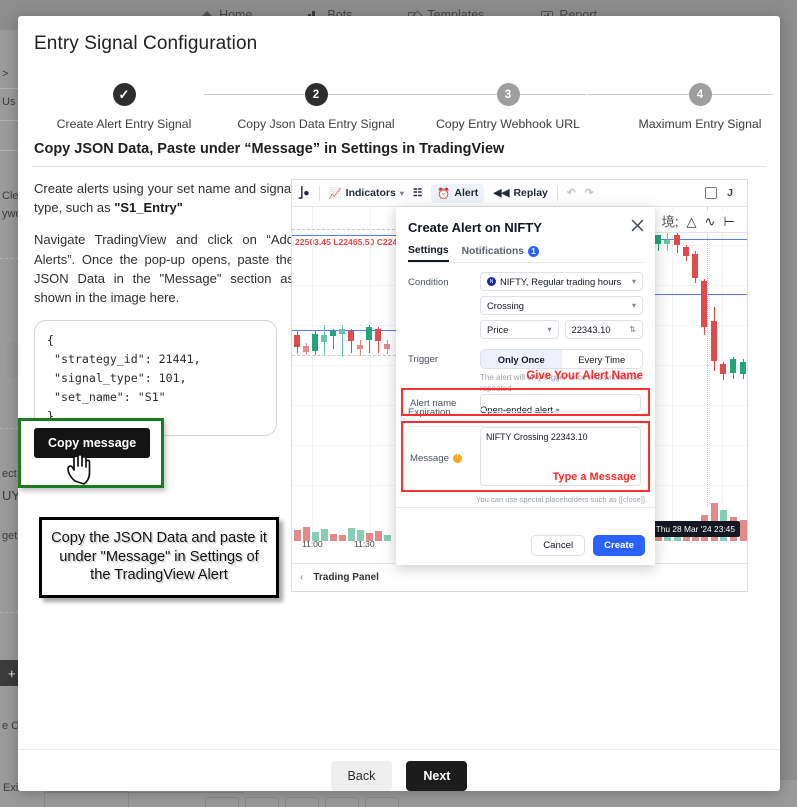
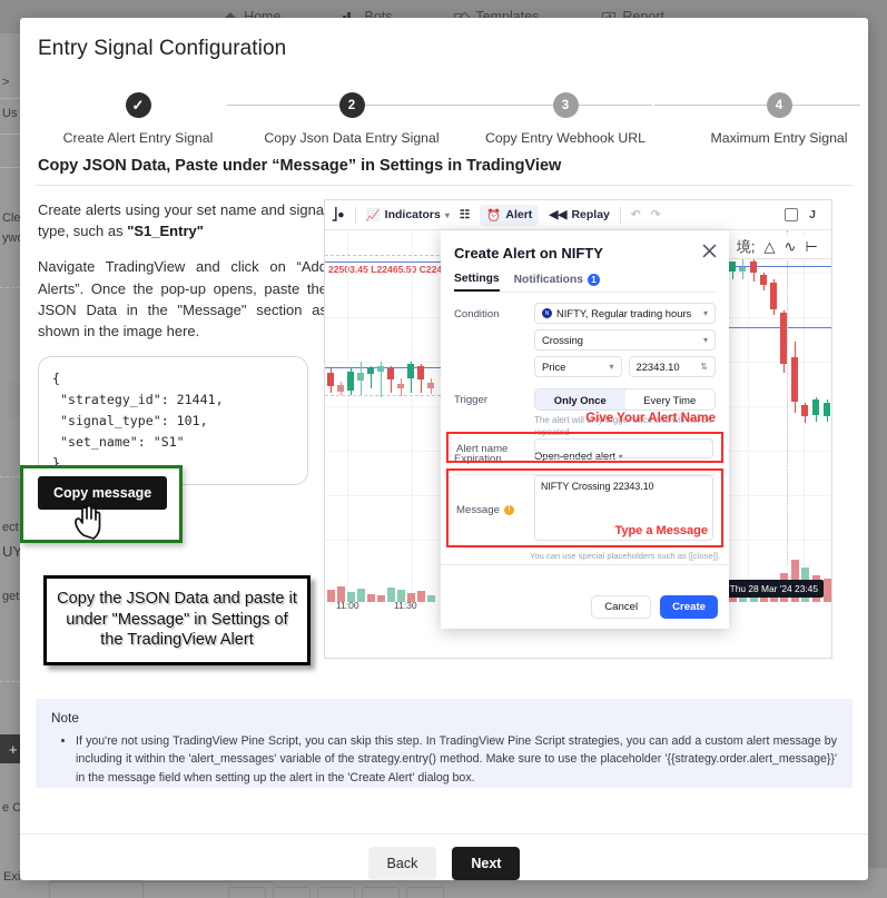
  Home
  Bots
  Templates
  Report
  >
  Us
  Cle
  ect
  UY
  get
  +
  e C
  Entry Signal Configuration
  ✓
  Create Alert Entry Signal
  2
  Copy Json Data Entry Signal
  3
  Copy Entry Webhook URL
  4
  Maximum Entry Signal
  Copy JSON Data, Paste under “Message” in Settings in TradingView
  Create alerts using your set name and signa type, such as "S1_Entry"
  Navigate TradingView and click on “Ad Alerts”. Once the pop-up opens, paste th JSON Data in the "Message" section a shown in the image here.
  {
  "strategy_id": 21441,
  "signal_type": 101,
  "set_name": "S1"
  }
  Copy message
  Copy the JSON Data and paste it under "Message" in Settings of the TradingView Alert
  ⎦●
  📈
  Indicators
  ▾
  ☷
  ⏰
  Alert
  ◀◀
  Replay
  ↶
  ↷
  J
  2253.45 L22465.50 C224
  境;
  △
  ∿
  ⊢
  11:00
  11:30
  Thu 28 Mar '24 23:45
- ‹
- Trading Panel
  Create Alert on NIFTY
  Settings
  Notifications
  1
  Condition
  NIFTY, Regular trading hours
  ▾
  Crossing
  ▾
  Price
  ▾
  22343.10
  ⇅
  Trigger
  Only Once
  Every Time
  The alert will only trigger once and will not be repeated
  Expiration
  Open-ended alert ▾
  Give Your Alert Name
  Alert name
  Message
  NIFTY Crossing 22343.10
  Type a Message
  You can use special placeholders such as [[close]].
  Cancel
  Create
+ Note
+ If you're not using TradingView Pine Script, you can skip this step. In TradingView Pine Script strategies, you can add a custom alert message by including it within the 'alert_messages' variable of the strategy.entry() method. Make sure to use the placeholder '{{strategy.order.alert_message}}' in the message field when setting up the alert in the 'Create Alert' dialog box.
  Back
  Next
